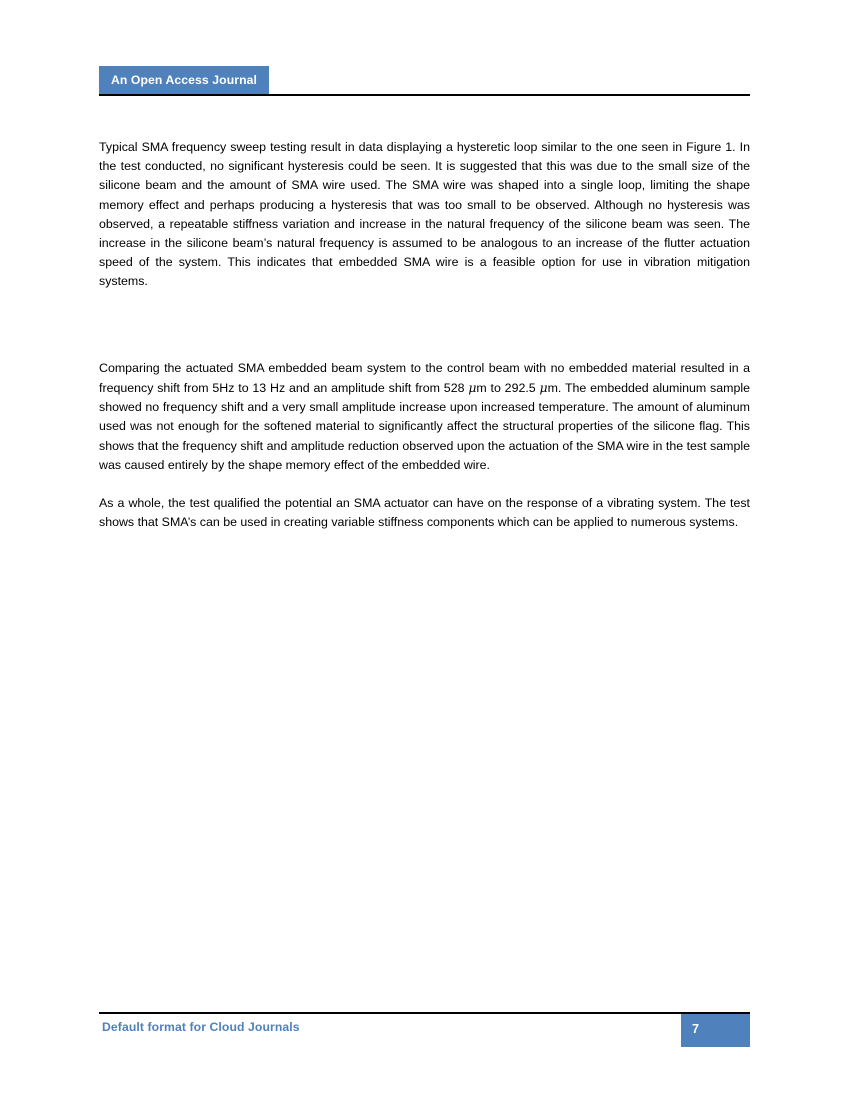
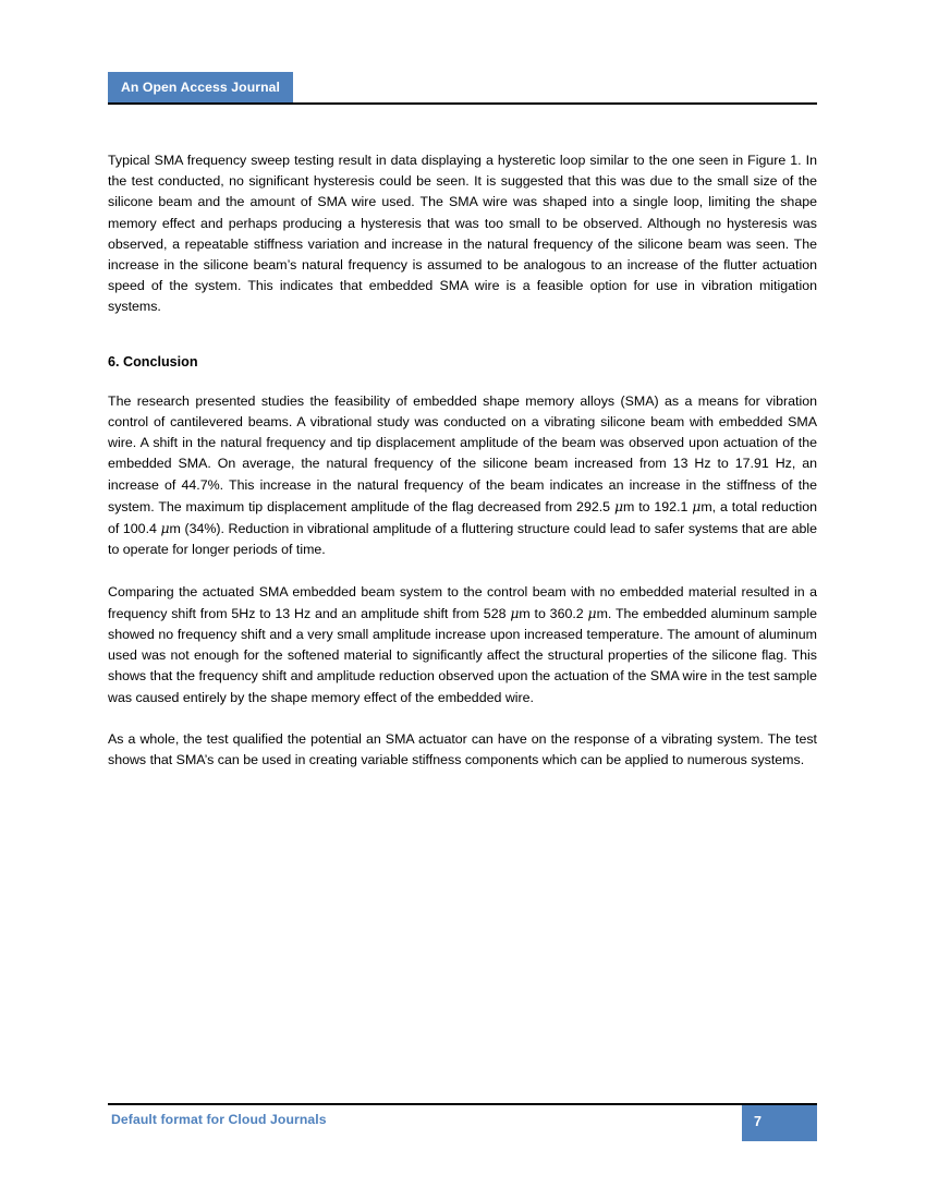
  An Open Access Journal
  Typical SMA frequency sweep testing result in data displaying a hysteretic loop similar to the one seen in Figure 1. In the test conducted, no significant hysteresis could be seen. It is suggested that this was due to the small size of the silicone beam and the amount of SMA wire used. The SMA wire was shaped into a single loop, limiting the shape memory effect and perhaps producing a hysteresis that was too small to be observed. Although no hysteresis was observed, a repeatable stiffness variation and increase in the natural frequency of the silicone beam was seen. The increase in the silicone beam’s natural frequency is assumed to be analogous to an increase of the flutter actuation speed of the system. This indicates that embedded SMA wire is a feasible option for use in vibration mitigation systems.
+ 6. Conclusion
+ The research presented studies the feasibility of embedded shape memory alloys (SMA) as a means for vibration control of cantilevered beams. A vibrational study was conducted on a vibrating silicone beam with embedded SMA wire. A shift in the natural frequency and tip displacement amplitude of the beam was observed upon actuation of the embedded SMA. On average, the natural frequency of the silicone beam increased from 13 Hz to 17.91 Hz, an increase of 44.7%. This increase in the natural frequency of the beam indicates an increase in the stiffness of the system. The maximum tip displacement amplitude of the flag decreased from 292.5 μm to 192.1 μm, a total reduction of 100.4 μm (34%). Reduction in vibrational amplitude of a fluttering structure could lead to safer systems that are able to operate for longer periods of time.
- Comparing the actuated SMA embedded beam system to the control beam with no embedded material resulted in a frequency shift from 5Hz to 13 Hz and an amplitude shift from 528 μm to 292.5 μm. The embedded aluminum sample showed no frequency shift and a very small amplitude increase upon increased temperature. The amount of aluminum used was not enough for the softened material to significantly affect the structural properties of the silicone flag. This shows that the frequency shift and amplitude reduction observed upon the actuation of the SMA wire in the test sample was caused entirely by the shape memory effect of the embedded wire.
+ Comparing the actuated SMA embedded beam system to the control beam with no embedded material resulted in a frequency shift from 5Hz to 13 Hz and an amplitude shift from 528 μm to 360.2 μm. The embedded aluminum sample showed no frequency shift and a very small amplitude increase upon increased temperature. The amount of aluminum used was not enough for the softened material to significantly affect the structural properties of the silicone flag. This shows that the frequency shift and amplitude reduction observed upon the actuation of the SMA wire in the test sample was caused entirely by the shape memory effect of the embedded wire.
  As a whole, the test qualified the potential an SMA actuator can have on the response of a vibrating system. The test shows that SMA’s can be used in creating variable stiffness components which can be applied to numerous systems.
  Default format for Cloud Journals
  7
